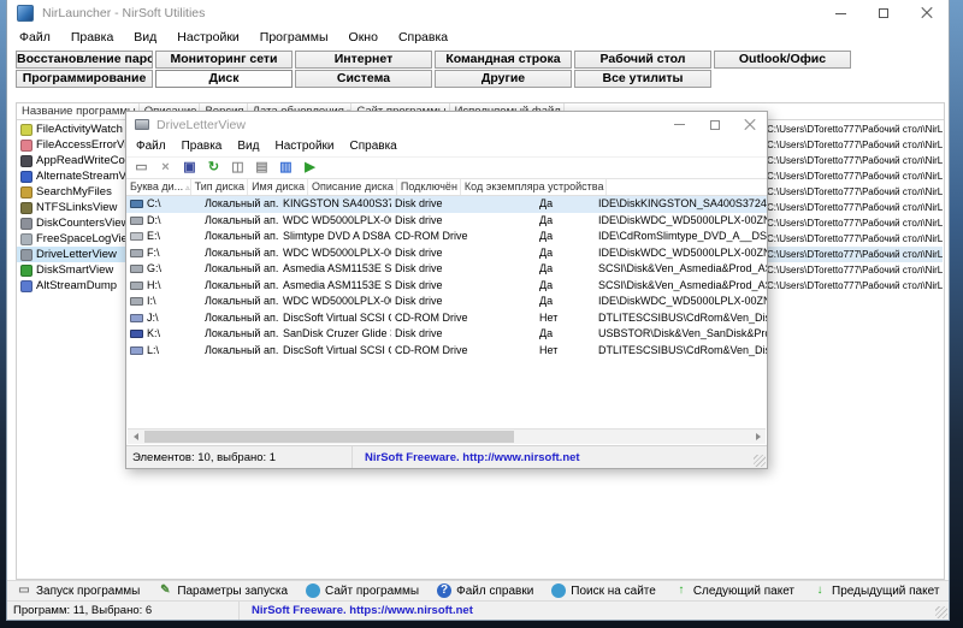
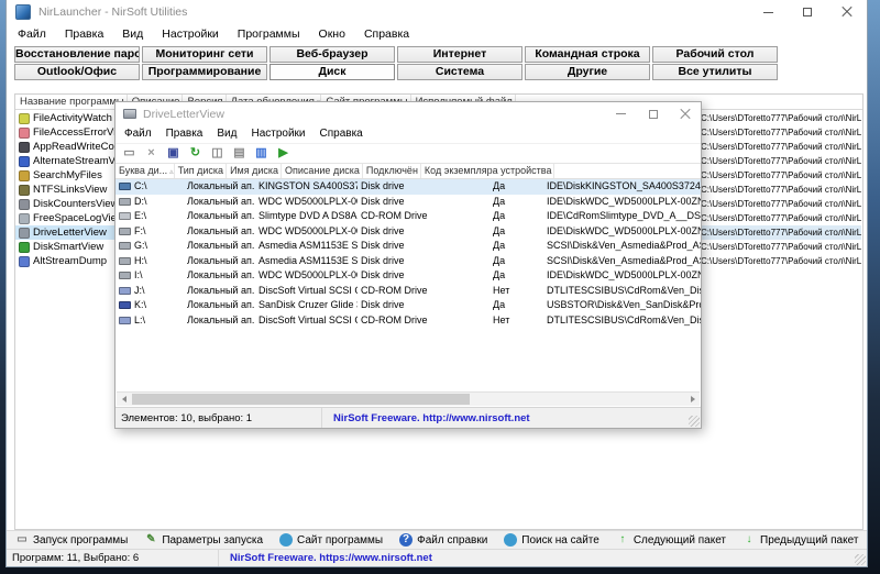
  NirLauncher - NirSoft Utilities
  Файл
  Правка
  Вид
  Настройки
  Программы
  Окно
  Справка
  Восстановление паро
  Мониторинг сети
+ Веб-браузер
  Интернет
  Командная строка
  Рабочий стол
  Outlook/Офис
  Программирование
  Диск
  Система
  Другие
  Все утилиты
  Название программ
  FileActivityWatch
  FileAccessErrorV
  AppReadWriteCo
  AlternateStreamV
  SearchMyFiles
  NTFSLinksView
  DiskCountersVie
  FreeSpaceLogVi
  DriveLetterView
  DiskSmartView
  AltStreamDump
  C:\Users\DToretto777\Рабочий стол\NirL
  C:\Users\DToretto777\Рабочий стол\NirL
  C:\Users\DToretto777\Рабочий стол\NirL
  C:\Users\DToretto777\Рабочий стол\NirL
  C:\Users\DToretto777\Рабочий стол\NirL
  C:\Users\DToretto777\Рабочий стол\NirL
  C:\Users\DToretto777\Рабочий стол\NirL
  C:\Users\DToretto777\Рабочий стол\NirL
  C:\Users\DToretto777\Рабочий стол\NirL
  C:\Users\DToretto777\Рабочий стол\NirL
  C:\Users\DToretto777\Рабочий стол\NirL
  DriveLetterView
  Файл
  Правка
  Вид
  Настройки
  Справка
  ▭
  ×
  ▣
  ↻
  ◫
  ▤
  ▥
  ▶
  Буква ди...
  Тип диска
  Имя диска
  Описание диска
  Подключён
  Код экземпляра устройства
  C:\
  Локальный ап.
  KINGSTON SA400S37
  Disk drive
  Да
  IDE\DiskKINGSTON_SA400S3724
  D:\
  Локальный ап.
  WDC WD5000LPLX-0
  Disk drive
  Да
  IDE\DiskWDC_WD5000LPLX-00Z
  E:\
  Локальный ап.
  Slimtype DVD A DS8A
  CD-ROM Drive
  Да
  IDE\CdRomSlimtype_DVD_A__DS
  F:\
  Локальный ап.
  WDC WD5000LPLX-0
  Disk drive
  Да
  IDE\DiskWDC_WD5000LPLX-00Z
  G:\
  Локальный ап.
  Asmedia ASM1153E S
  Disk drive
  Да
  SCSI\Disk&Ven_Asmedia&Prod_A
  H:\
  Локальный ап.
  Asmedia ASM1153E S
  Disk drive
  Да
  SCSI\Disk&Ven_Asmedia&Prod_A
  I:\
  Локальный ап.
  WDC WD5000LPLX-0
  Disk drive
  Да
  IDE\DiskWDC_WD5000LPLX-00Z
  J:\
  Локальный ап.
  DiscSoft Virtual SCSI
  CD-ROM Drive
  Нет
  DTLITESCSIBUS\CdRom&Ven_Di
  K:\
  Локальный ап.
  SanDisk Cruzer Glide
  Disk drive
  Да
  USBSTOR\Disk&Ven_SanDisk&Pr
  L:\
  Локальный ап.
  DiscSoft Virtual SCSI
  CD-ROM Drive
  Нет
  DTLITESCSIBUS\CdRom&Ven_Di
  Элементов: 10, выбрано: 1
  NirSoft Freeware. http://www.nirsoft.net
  ▭
  Запуск программы
  ✎
  Параметры запуска
  Сайт программы
  ?
  Файл справки
  Поиск на сайте
  ↑
  Следующий пакет
  ↓
  Предыдущий пакет
  Программ: 11, Выбрано: 6
  NirSoft Freeware. https://www.nirsoft.net
